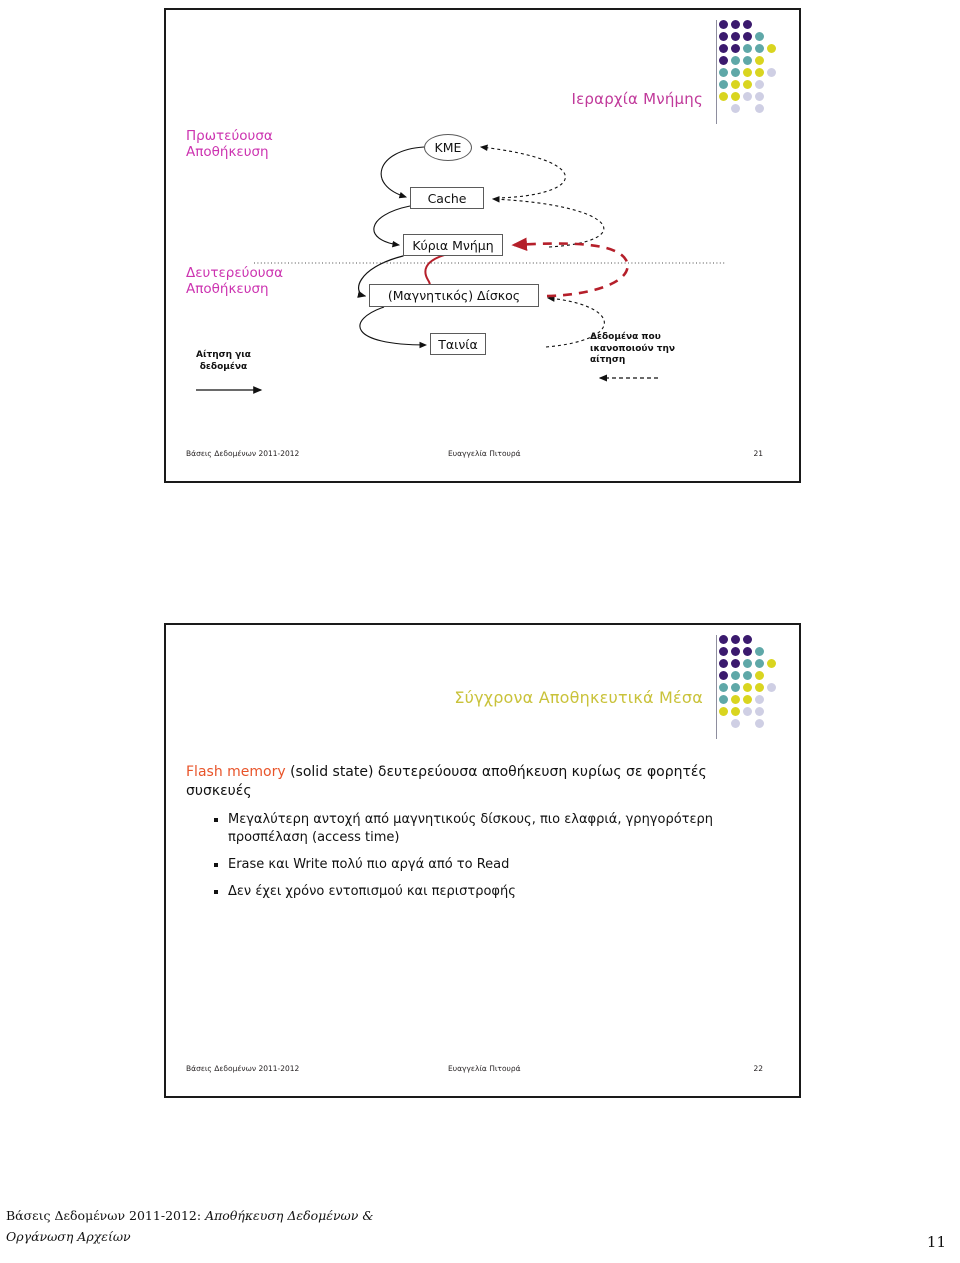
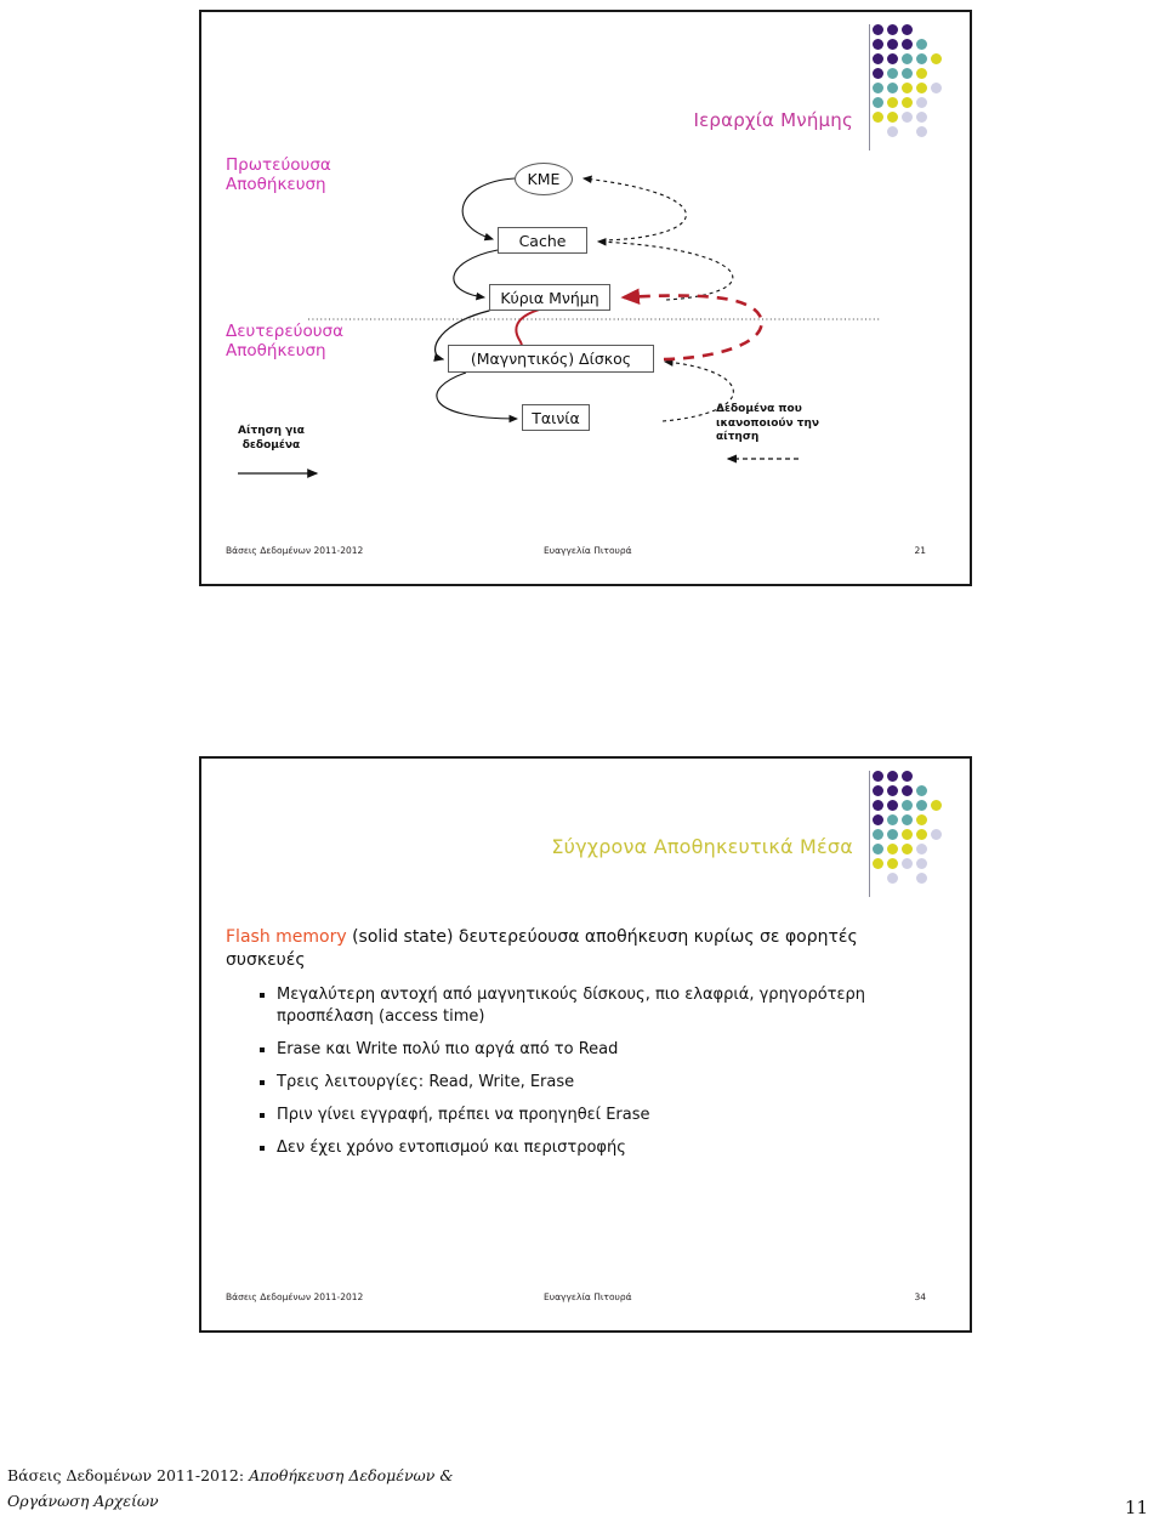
  Ιεραρχία Μνήμης
  ΚΜΕ
  Cache
  Κύρια Μνήμη
  (Μαγνητικός) Δίσκος
  Ταινία
  Πρωτεύουσα
  Αποθήκευση
  Δευτερεύουσα
  Αποθήκευση
  Αίτηση για
  δεδομένα
  Δεδομένα που
  ικανοποιούν την
  αίτηση
  Βάσεις Δεδομένων 2011-2012
  Ευαγγελία Πιτουρά
  21
  Σύγχρονα Αποθηκευτικά Μέσα
  Flash memory (solid state) δευτερεύουσα αποθήκευση κυρίως σε φορητές συσκευές
  Μεγαλύτερη αντοχή από μαγνητικούς δίσκους, πιο ελαφριά, γρηγορότερη προσπέλαση (access time)
  Erase και Write πολύ πιο αργά από το Read
+ Τρεις λειτουργίες: Read, Write, Erase
+ Πριν γίνει εγγραφή, πρέπει να προηγηθεί Erase
  Δεν έχει χρόνο εντοπισμού και περιστροφής
  Βάσεις Δεδομένων 2011-2012
  Ευαγγελία Πιτουρά
- 22
+ 34
  Βάσεις Δεδομένων 2011-2012: Αποθήκευση Δεδομένων &
  Οργάνωση Αρχείων
  11
